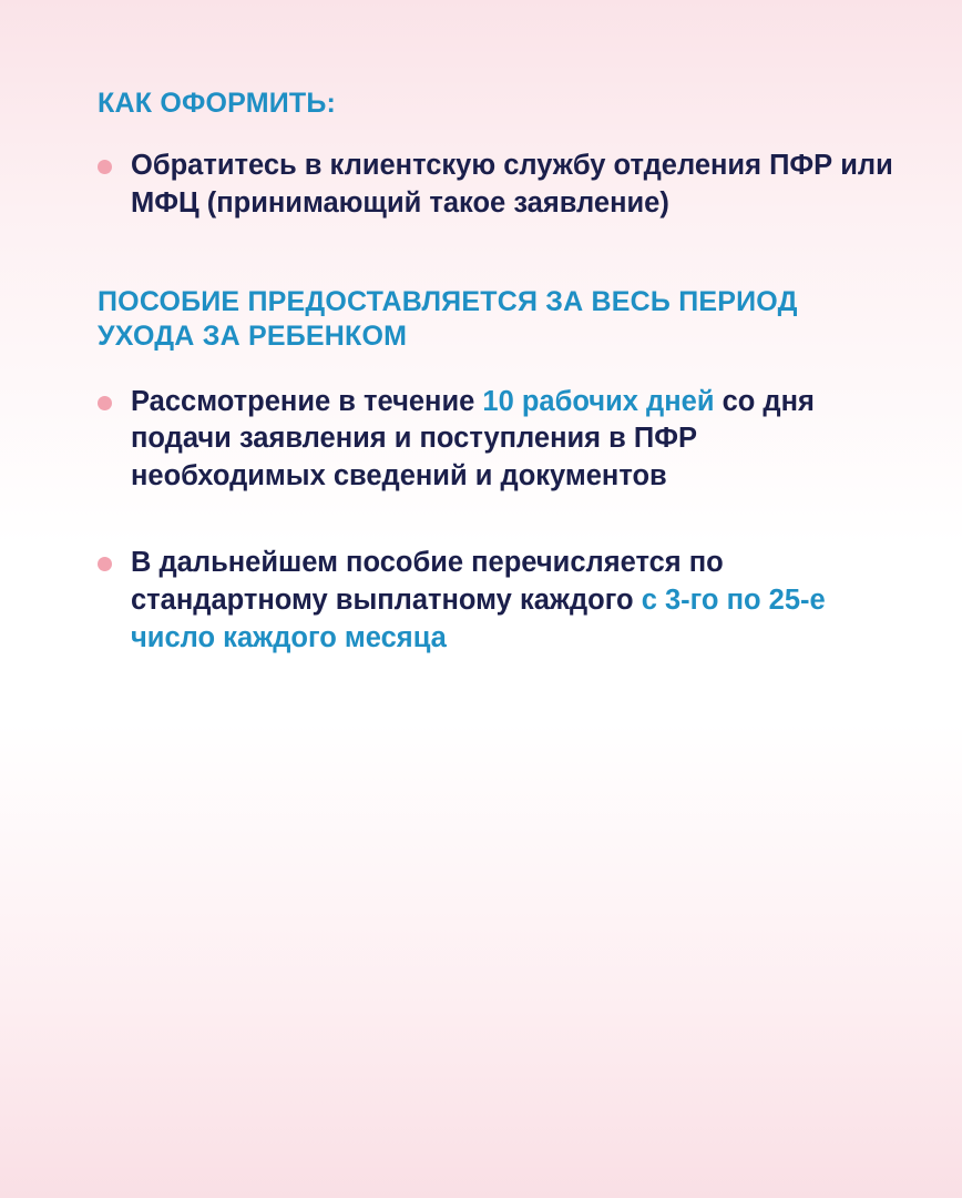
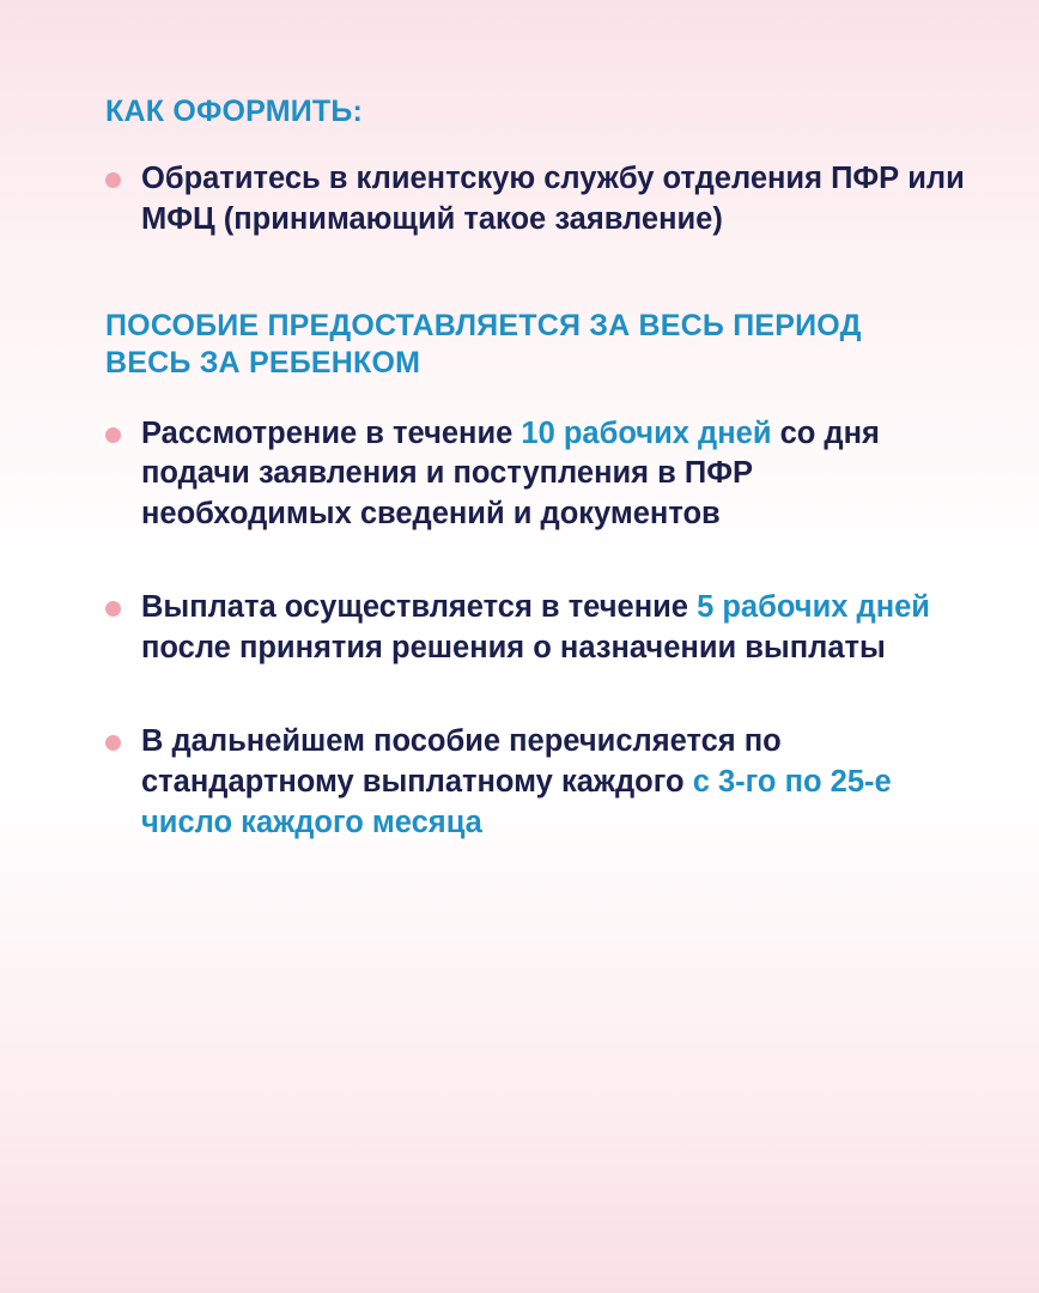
  КАК ОФОРМИТЬ:
  Обратитесь в клиентскую службу отделения ПФР или МФЦ (принимающий такое заявление)
- ПОСОБИЕ ПРЕДОСТАВЛЯЕТСЯ ЗА ВЕСЬ ПЕРИОД УХОДА ЗА РЕБЕНКОМ
+ ПОСОБИЕ ПРЕДОСТАВЛЯЕТСЯ ЗА ВЕСЬ ПЕРИОД ВЕСЬ ЗА РЕБЕНКОМ
  Рассмотрение в течение 10 рабочих дней со дня подачи заявления и поступления в ПФР необходимых сведений и документов
+ Выплата осуществляется в течение 5 рабочих дней после принятия решения о назначении выплаты
  В дальнейшем пособие перечисляется по стандартному выплатному каждого с 3-го по 25-е число каждого месяца
